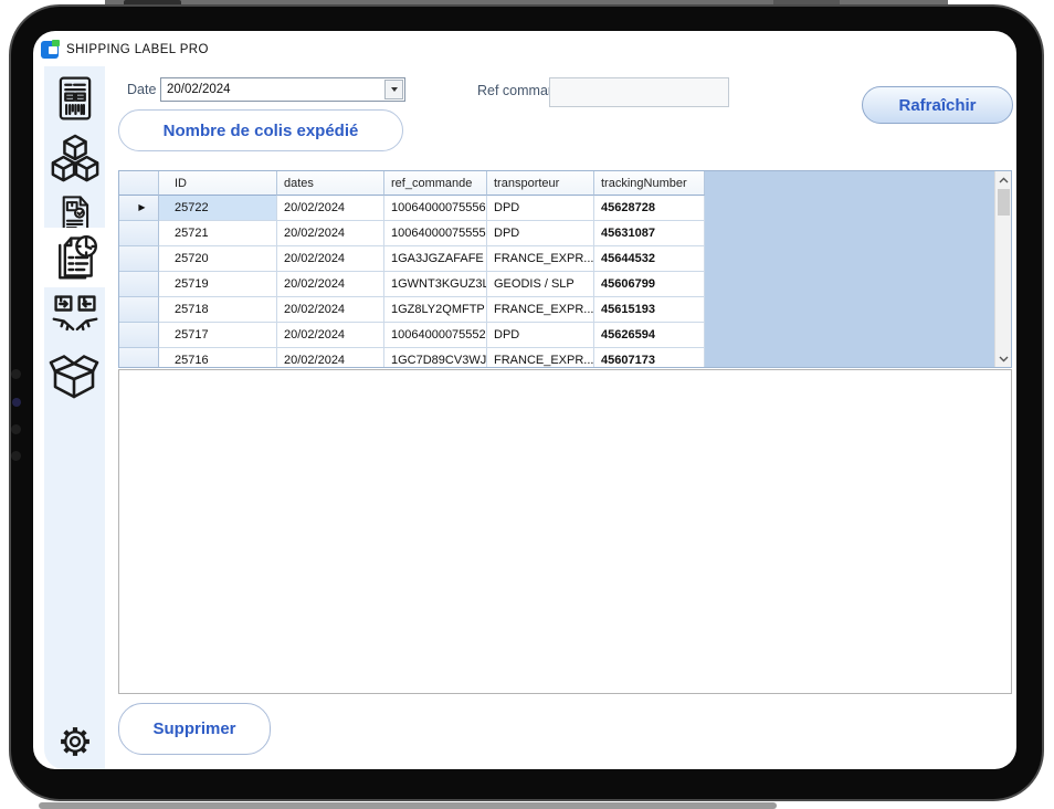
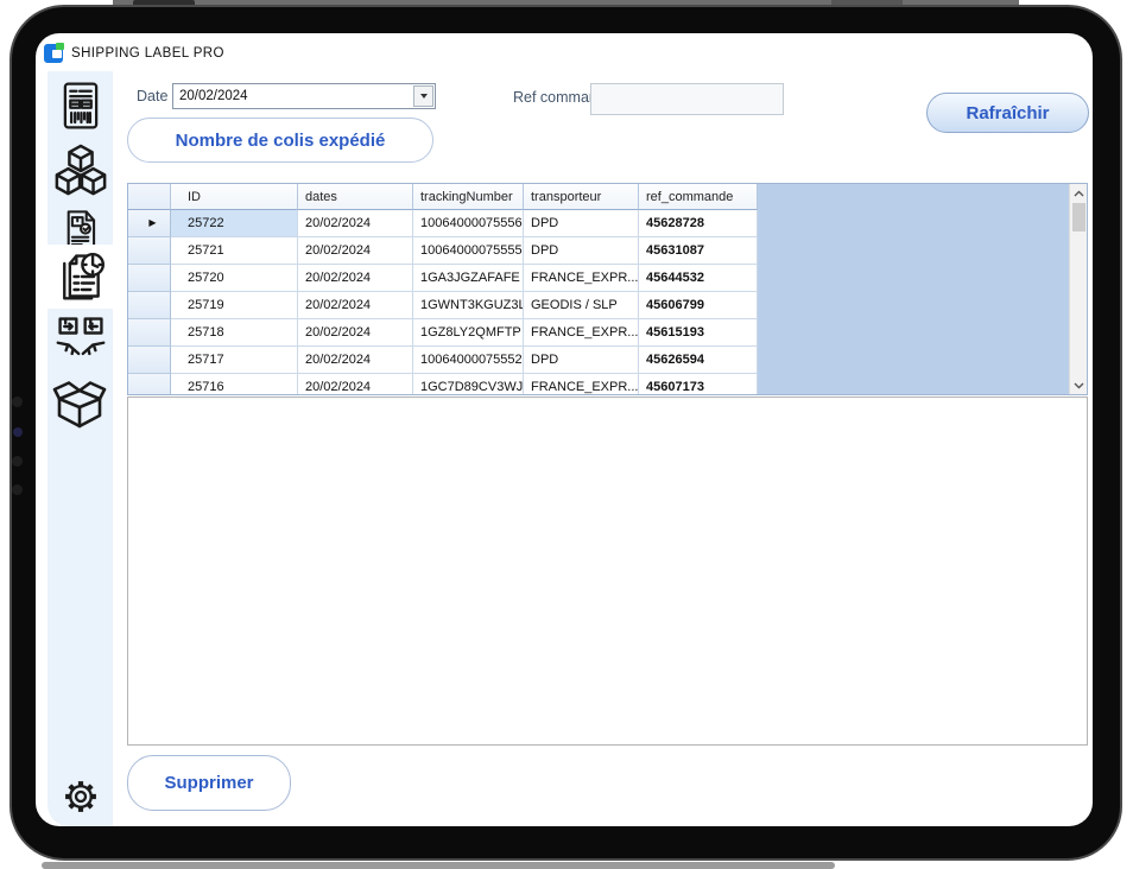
  SHIPPING LABEL PRO
  Date
  20/02/2024
  Ref comma
  Rafraîchir
  Nombre de colis expédié
  ID
  dates
- ref_commande
+ trackingNumber
  transporteur
- trackingNumber
+ ref_commande
  ▶
  25722
  20/02/2024
  10064000075556
  DPD
  45628728
  25721
  20/02/2024
  10064000075555
  DPD
  45631087
  25720
  20/02/2024
  1GA3JGZAFAFE
  FRANCE_EXPR...
  45644532
  25719
  20/02/2024
  1GWNT3KGUZ3L
  GEODIS / SLP
  45606799
  25718
  20/02/2024
  1GZ8LY2QMFTP
  FRANCE_EXPR...
  45615193
  25717
  20/02/2024
  10064000075552
  DPD
  45626594
  25716
  20/02/2024
  1GC7D89CV3WJ
  FRANCE_EXPR...
  45607173
  Supprimer
